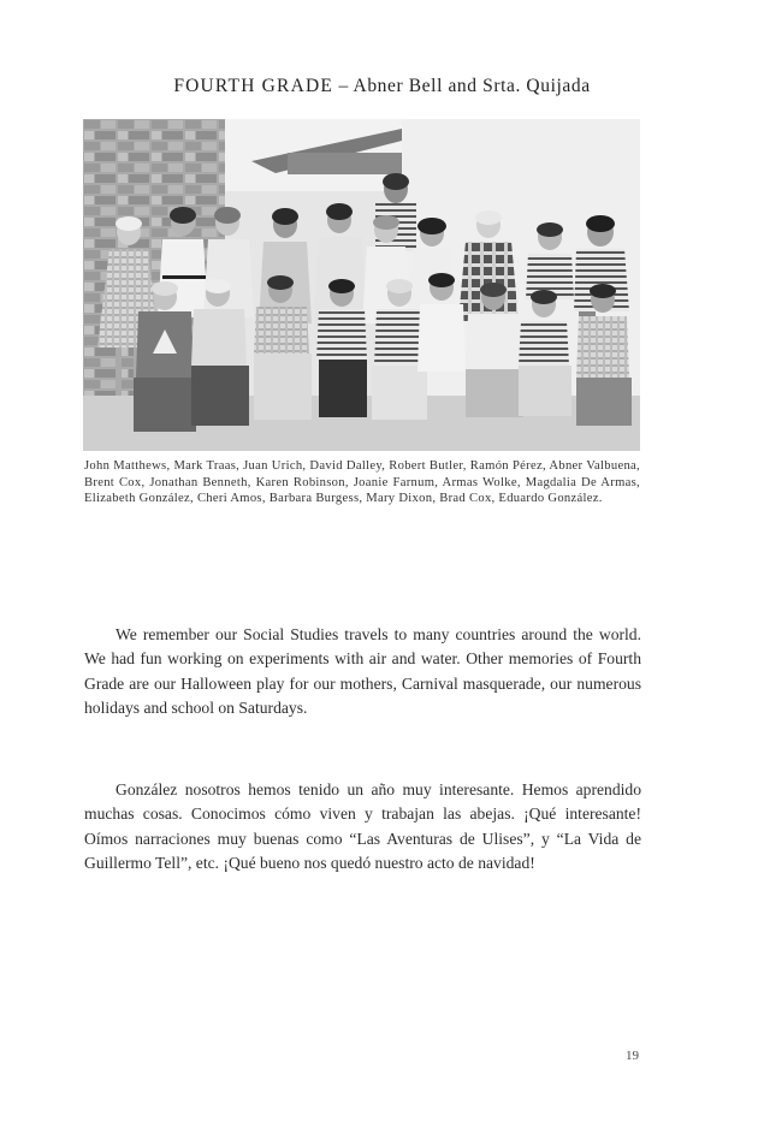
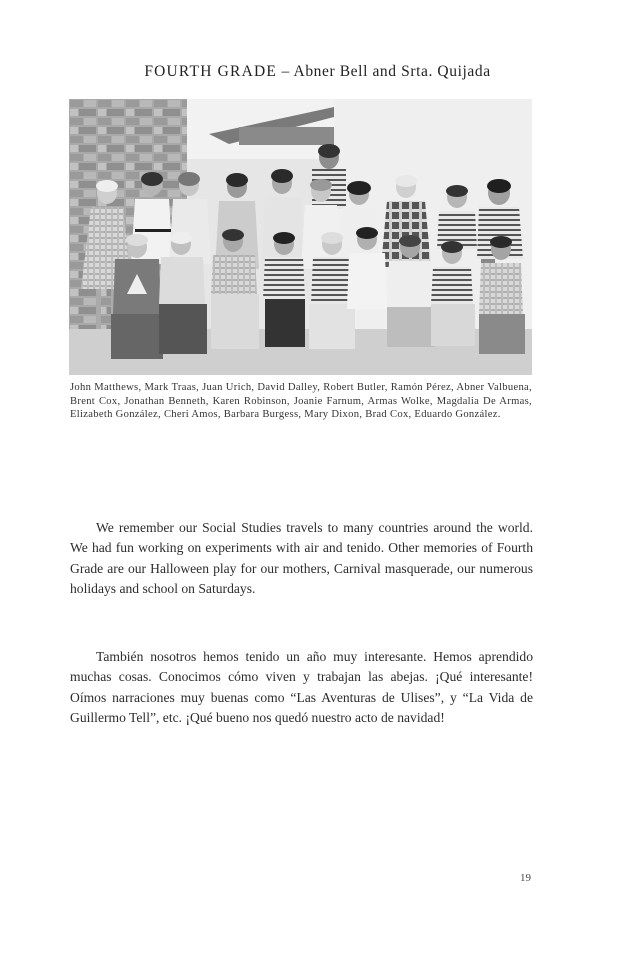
  FOURTH GRADE – Abner Bell and Srta. Quijada
  John Matthews, Mark Traas, Juan Urich, David Dalley, Robert Butler, Ramón Pérez, Abner Valbuena, Brent Cox, Jonathan Benneth, Karen Robinson, Joanie Farnum, Armas Wolke, Magdalia De Armas, Elizabeth González, Cheri Amos, Barbara Burgess, Mary Dixon, Brad Cox, Eduardo González.
- We remember our Social Studies travels to many countries around the world. We had fun working on experiments with air and water. Other memories of Fourth Grade are our Halloween play for our mothers, Carnival masquerade, our numerous holidays and school on Saturdays.
+ We remember our Social Studies travels to many countries around the world. We had fun working on experiments with air and tenido. Other memories of Fourth Grade are our Halloween play for our mothers, Carnival masquerade, our numerous holidays and school on Saturdays.
- González nosotros hemos tenido un año muy interesante. Hemos aprendido muchas cosas. Conocimos cómo viven y trabajan las abejas. ¡Qué interesante! Oímos narraciones muy buenas como “Las Aventuras de Ulises”, y “La Vida de Guillermo Tell”, etc. ¡Qué bueno nos quedó nuestro acto de navidad!
+ También nosotros hemos tenido un año muy interesante. Hemos aprendido muchas cosas. Conocimos cómo viven y trabajan las abejas. ¡Qué interesante! Oímos narraciones muy buenas como “Las Aventuras de Ulises”, y “La Vida de Guillermo Tell”, etc. ¡Qué bueno nos quedó nuestro acto de navidad!
  19
